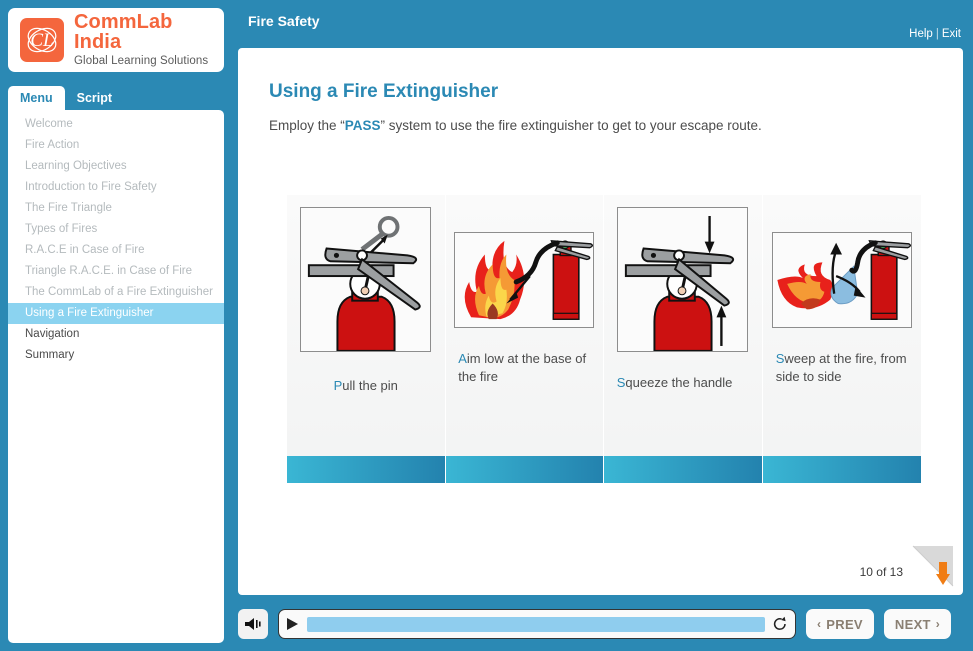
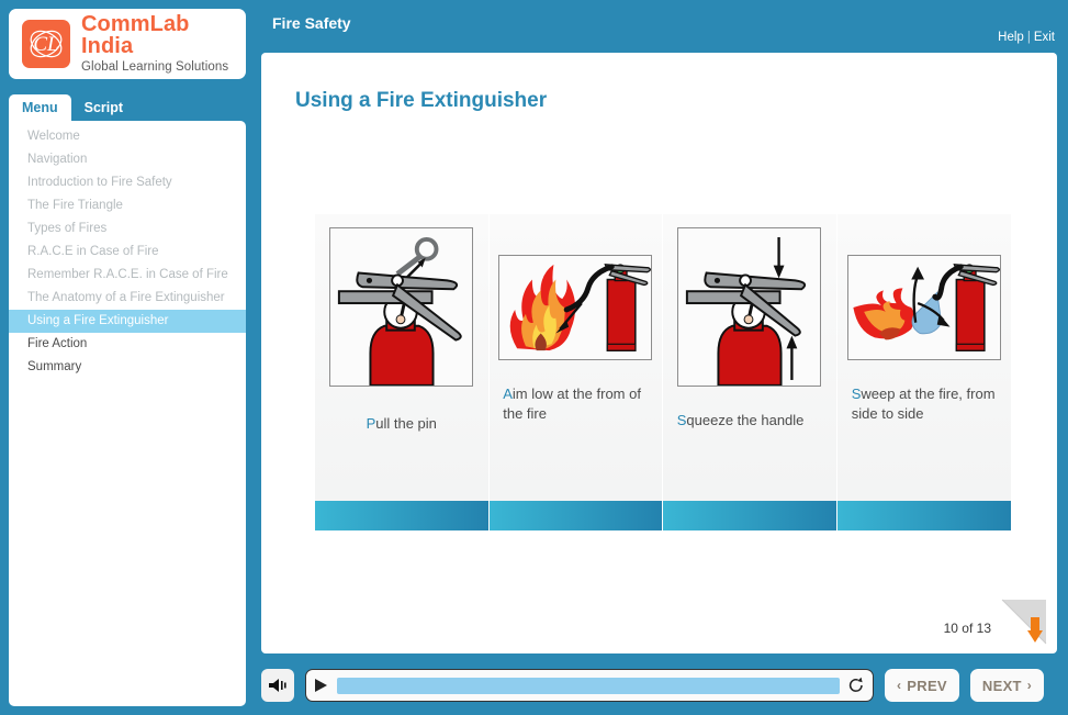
  CL
  CommLab India
  Global Learning Solutions
  Menu
  Script
  Welcome
- Fire Action
+ Navigation
- Learning Objectives
  Introduction to Fire Safety
  The Fire Triangle
  Types of Fires
  R.A.C.E in Case of Fire
- Triangle R.A.C.E. in Case of Fire
+ Remember R.A.C.E. in Case of Fire
- The CommLab of a Fire Extinguisher
+ The Anatomy of a Fire Extinguisher
  Using a Fire Extinguisher
- Navigation
+ Fire Action
  Summary
  Fire Safety
  Help | Exit
  Using a Fire Extinguisher
- Employ the “PASS” system to use the fire extinguisher to get to your escape route.
  Pull the pin
- Aim low at the base of the fire
+ Aim low at the from of the fire
  Squeeze the handle
  Sweep at the fire, from side to side
  10 of 13
  ‹
  PREV
  NEXT
  ›
